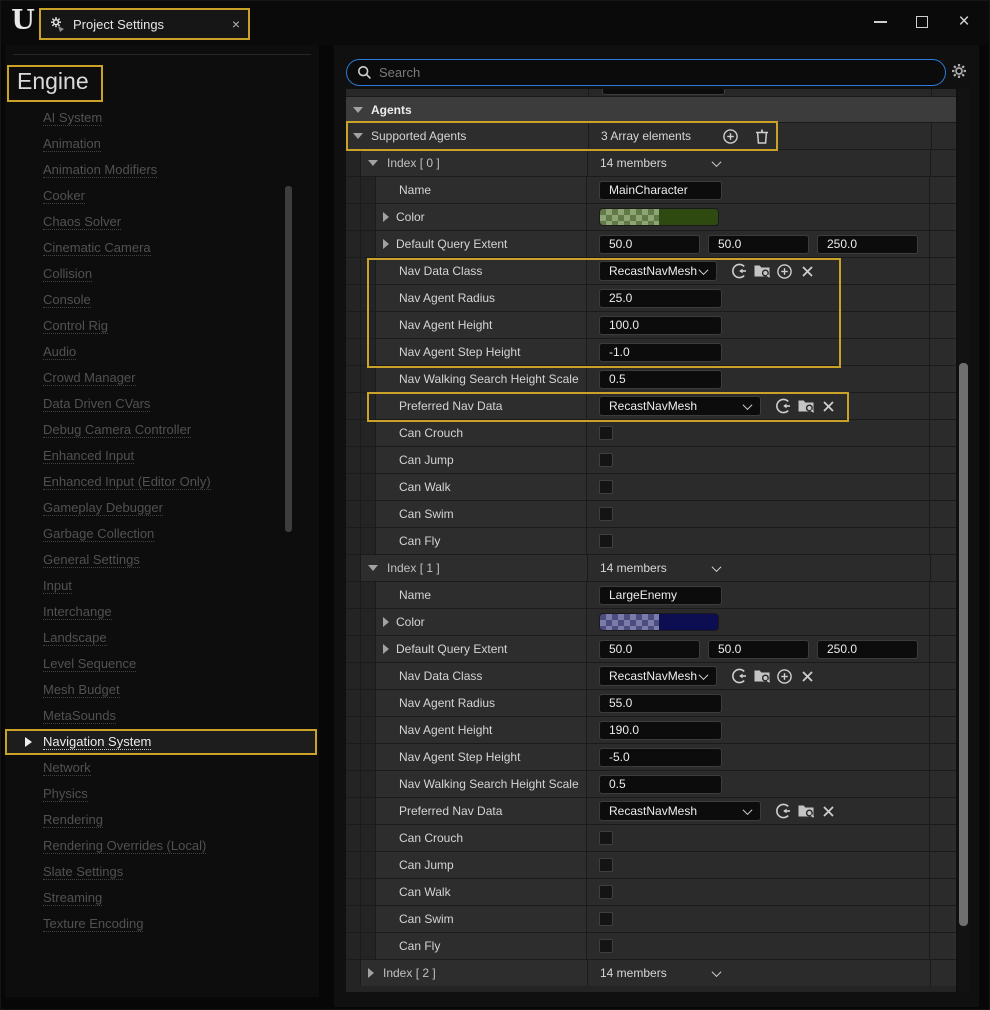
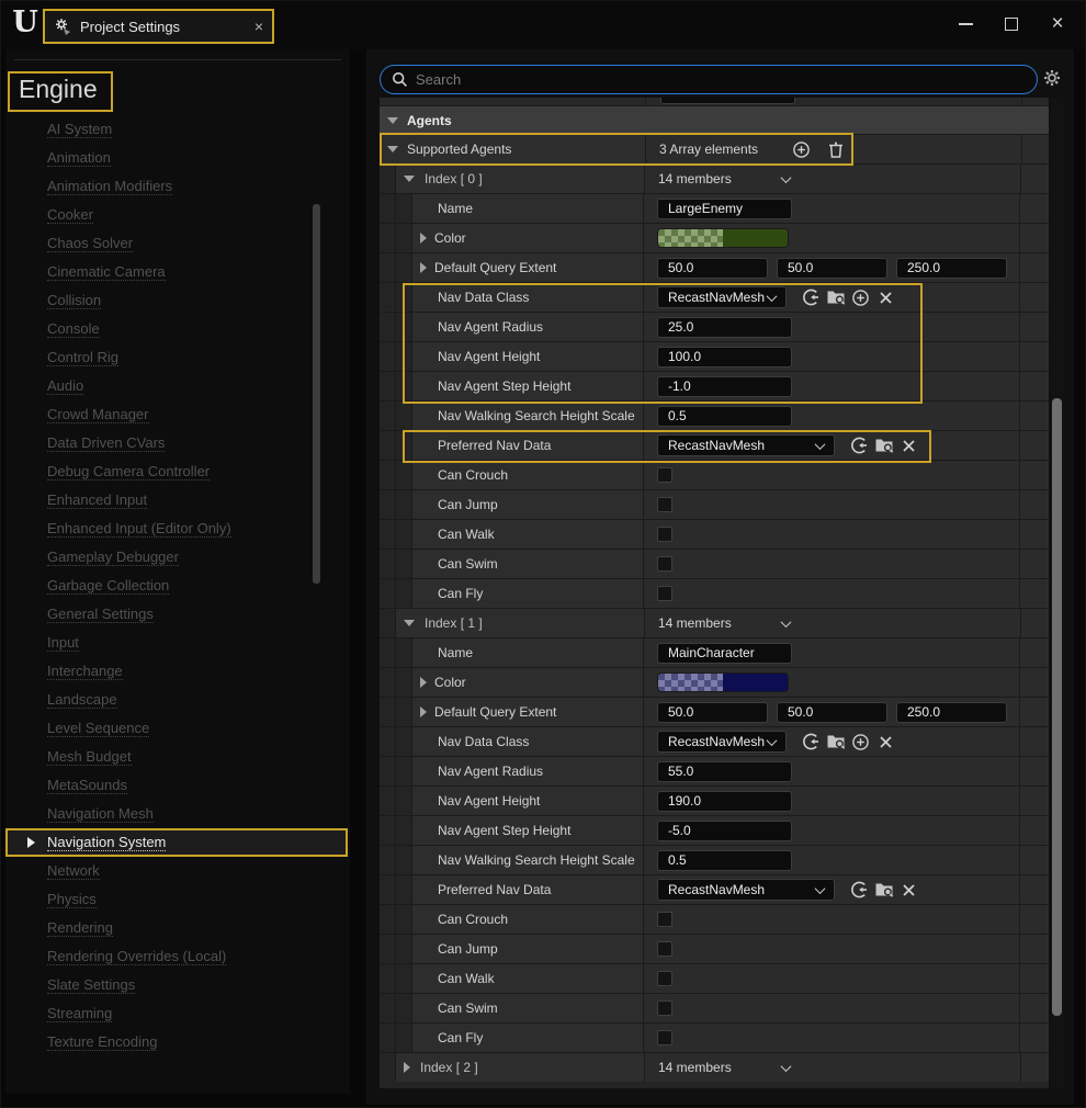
  U
  Project Settings
  ×
  ×
  Engine
  AI System
  Animation
  Animation Modifiers
  Cooker
  Chaos Solver
  Cinematic Camera
  Collision
  Console
  Control Rig
  Audio
  Crowd Manager
  Data Driven CVars
  Debug Camera Controller
  Enhanced Input
  Enhanced Input (Editor Only)
  Gameplay Debugger
  Garbage Collection
  General Settings
  Input
  Interchange
  Landscape
  Level Sequence
  Mesh Budget
  MetaSounds
+ Navigation Mesh
  Navigation System
  Network
  Physics
  Rendering
  Rendering Overrides (Local)
  Slate Settings
  Streaming
  Texture Encoding
  Search
  Agents
  Supported Agents
  3 Array elements
  Index [ 0 ]
  14 members
  Name
- MainCharacter
+ LargeEnemy
  Color
  Default Query Extent
  50.0
  50.0
  250.0
  Nav Data Class
  RecastNavMesh
  Nav Agent Radius
  25.0
  Nav Agent Height
  100.0
  Nav Agent Step Height
  -1.0
  Nav Walking Search Height Scale
  0.5
  Preferred Nav Data
  RecastNavMesh
  Can Crouch
  Can Jump
  Can Walk
  Can Swim
  Can Fly
  Index [ 1 ]
  14 members
  Name
- LargeEnemy
+ MainCharacter
  Color
  Default Query Extent
  50.0
  50.0
  250.0
  Nav Data Class
  RecastNavMesh
  Nav Agent Radius
  55.0
  Nav Agent Height
  190.0
  Nav Agent Step Height
  -5.0
  Nav Walking Search Height Scale
  0.5
  Preferred Nav Data
  RecastNavMesh
  Can Crouch
  Can Jump
  Can Walk
  Can Swim
  Can Fly
  Index [ 2 ]
  14 members
